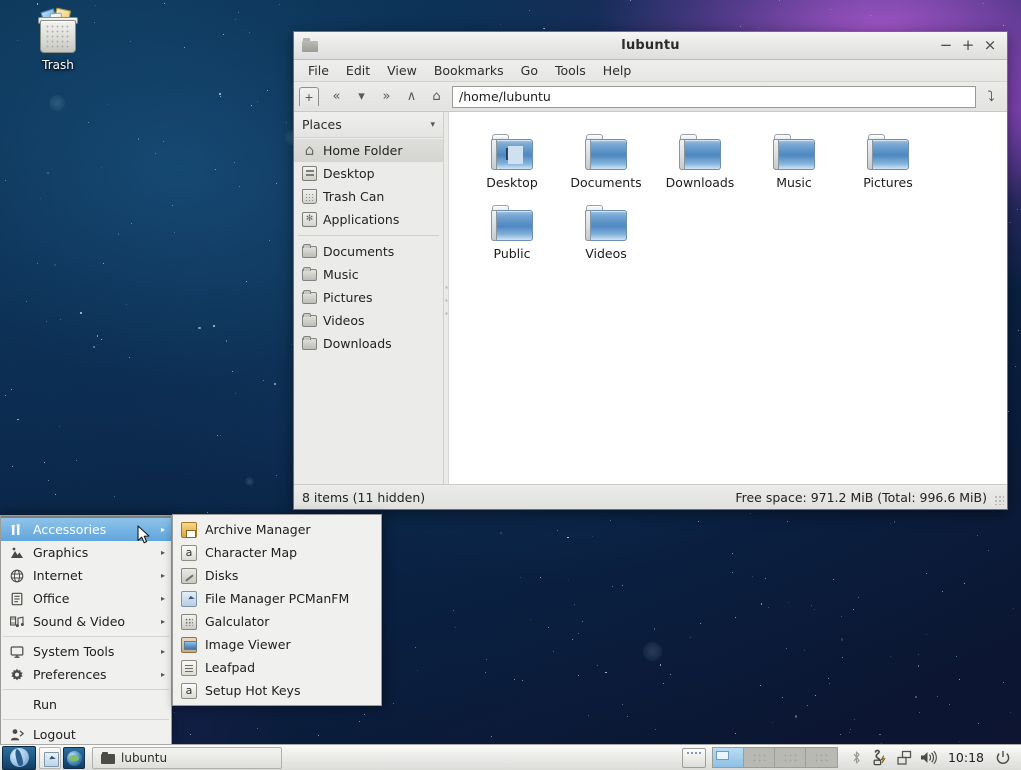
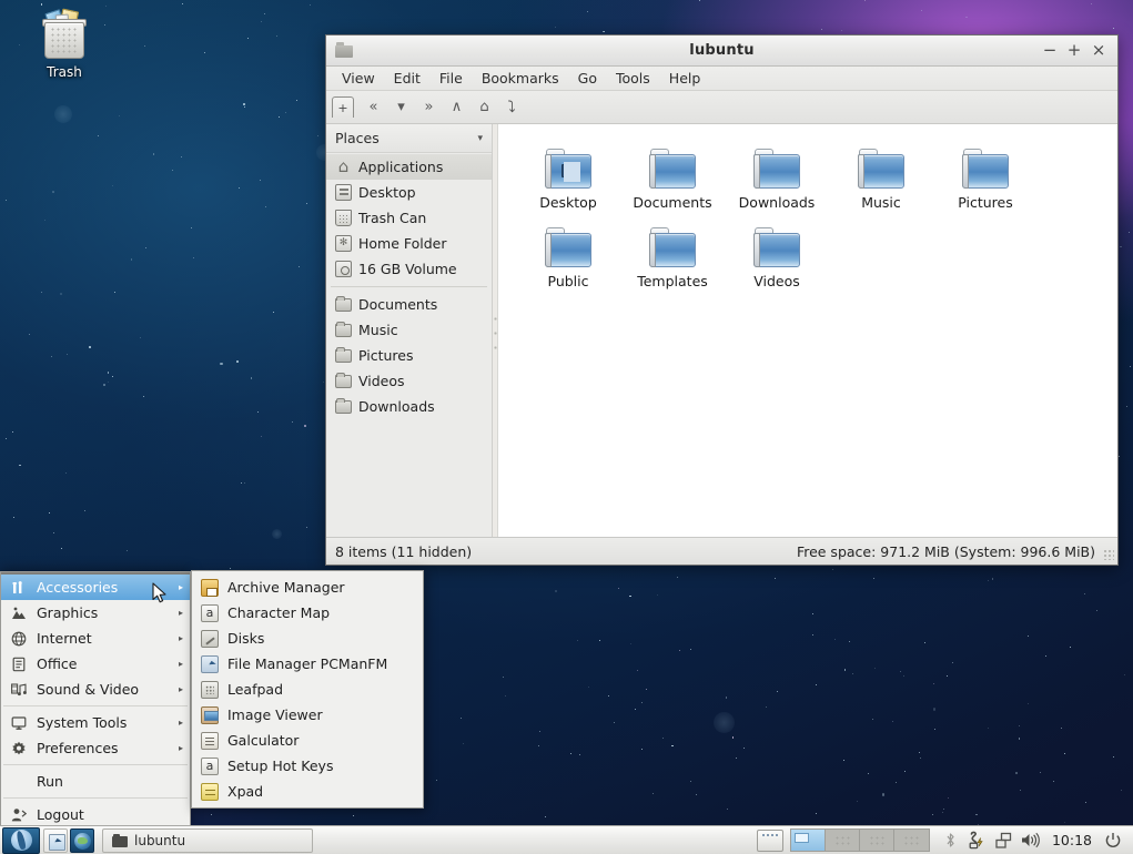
  Trash
  lubuntu
  −
  +
  ×
- File
+ View
  Edit
- View
+ File
  Bookmarks
  Go
  Tools
  Help
  +
  «
  ▾
  »
  ∧
  ⌂
- /home/lubuntu
  ⤵
  Places
  ▾
- Home Folder
+ Applications
  Desktop
  Trash Can
- Applications
+ Home Folder
+ 16 GB Volume
  Documents
  Music
  Pictures
  Videos
  Downloads
  Desktop
  Documents
  Downloads
  Music
  Pictures
  Public
+ Templates
  Videos
  8 items (11 hidden)
- Free space: 971.2 MiB (Total: 996.6 MiB)
+ Free space: 971.2 MiB (System: 996.6 MiB)
  Accessories
  ▸
  Graphics
  ▸
  Internet
  ▸
  Office
  ▸
  Sound & Video
  ▸
  System Tools
  ▸
  Preferences
  ▸
  Run
  Logout
  Archive Manager
  Character Map
  Disks
  File Manager PCManFM
- Galculator
+ Leafpad
  Image Viewer
- Leafpad
+ Galculator
  Setup Hot Keys
+ Xpad
  lubuntu
  10:18
